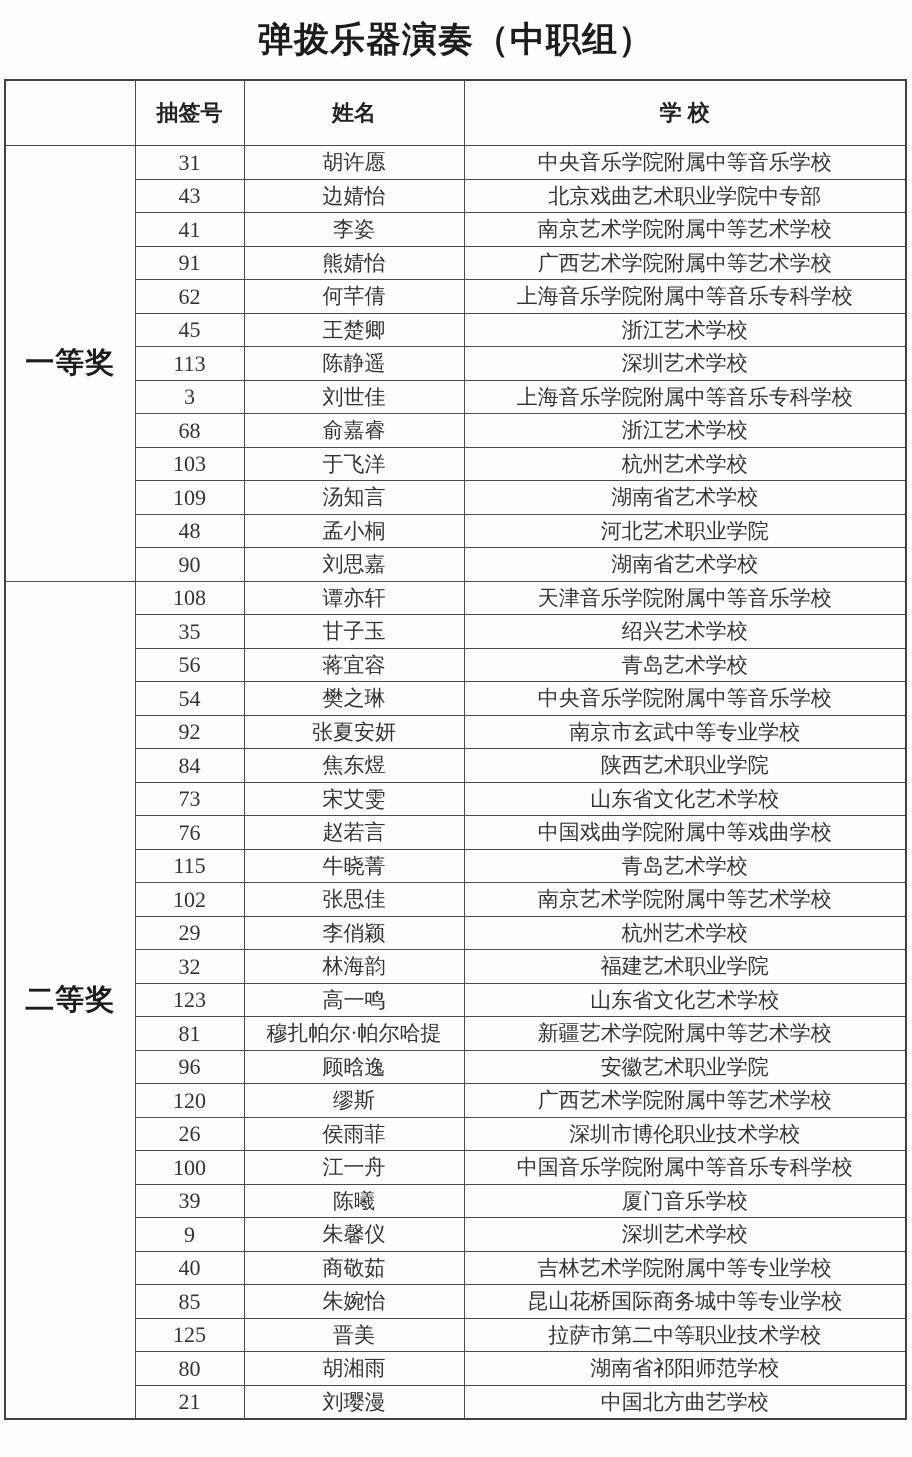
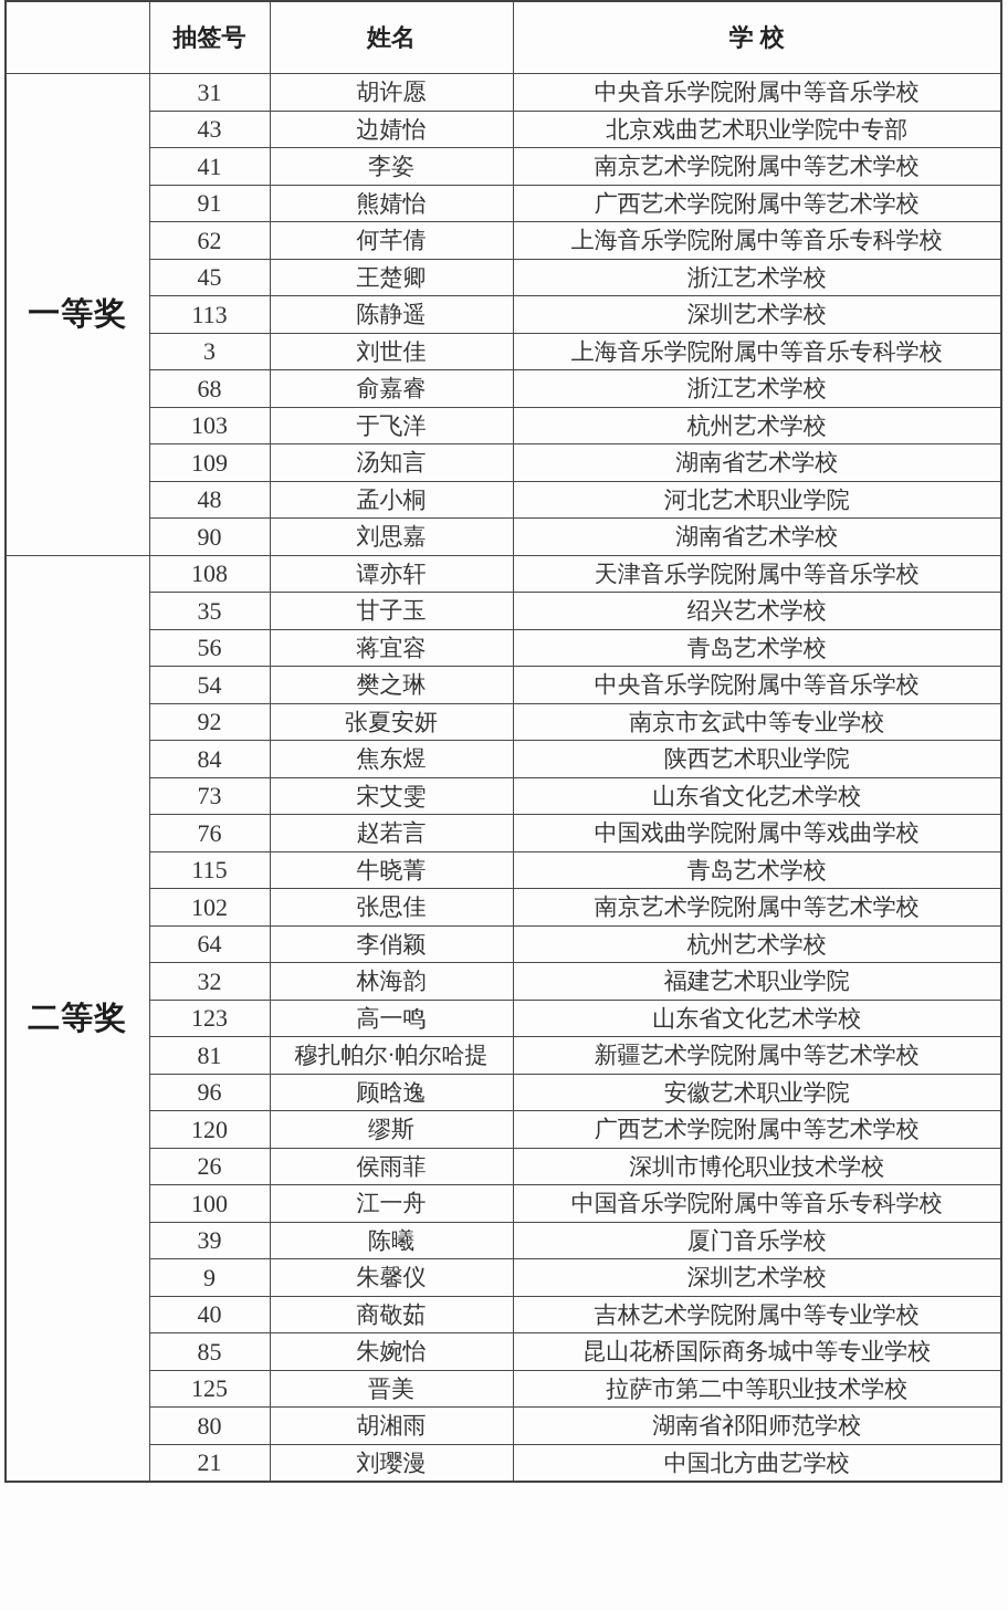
- 弹拨乐器演奏（中职组）
  	抽签号	姓名	学 校
  一等奖	31	胡许愿	中央音乐学院附属中等音乐学校
  43	边婧怡	北京戏曲艺术职业学院中专部
  41	李姿	南京艺术学院附属中等艺术学校
  91	熊婧怡	广西艺术学院附属中等艺术学校
  62	何芊倩	上海音乐学院附属中等音乐专科学校
  45	王楚卿	浙江艺术学校
  113	陈静遥	深圳艺术学校
  3	刘世佳	上海音乐学院附属中等音乐专科学校
  68	俞嘉睿	浙江艺术学校
  103	于飞洋	杭州艺术学校
  109	汤知言	湖南省艺术学校
  48	孟小桐	河北艺术职业学院
  90	刘思嘉	湖南省艺术学校
  二等奖	108	谭亦轩	天津音乐学院附属中等音乐学校
  35	甘子玉	绍兴艺术学校
  56	蒋宜容	青岛艺术学校
  54	樊之琳	中央音乐学院附属中等音乐学校
  92	张夏安妍	南京市玄武中等专业学校
  84	焦东煜	陕西艺术职业学院
  73	宋艾雯	山东省文化艺术学校
  76	赵若言	中国戏曲学院附属中等戏曲学校
  115	牛晓菁	青岛艺术学校
  102	张思佳	南京艺术学院附属中等艺术学校
- 29	李俏颖	杭州艺术学校
+ 64	李俏颖	杭州艺术学校
  32	林海韵	福建艺术职业学院
  123	高一鸣	山东省文化艺术学校
  81	穆扎帕尔·帕尔哈提	新疆艺术学院附属中等艺术学校
  96	顾晗逸	安徽艺术职业学院
  120	缪斯	广西艺术学院附属中等艺术学校
  26	侯雨菲	深圳市博伦职业技术学校
  100	江一舟	中国音乐学院附属中等音乐专科学校
  39	陈曦	厦门音乐学校
  9	朱馨仪	深圳艺术学校
  40	商敬茹	吉林艺术学院附属中等专业学校
  85	朱婉怡	昆山花桥国际商务城中等专业学校
  125	晋美	拉萨市第二中等职业技术学校
  80	胡湘雨	湖南省祁阳师范学校
  21	刘璎漫	中国北方曲艺学校
